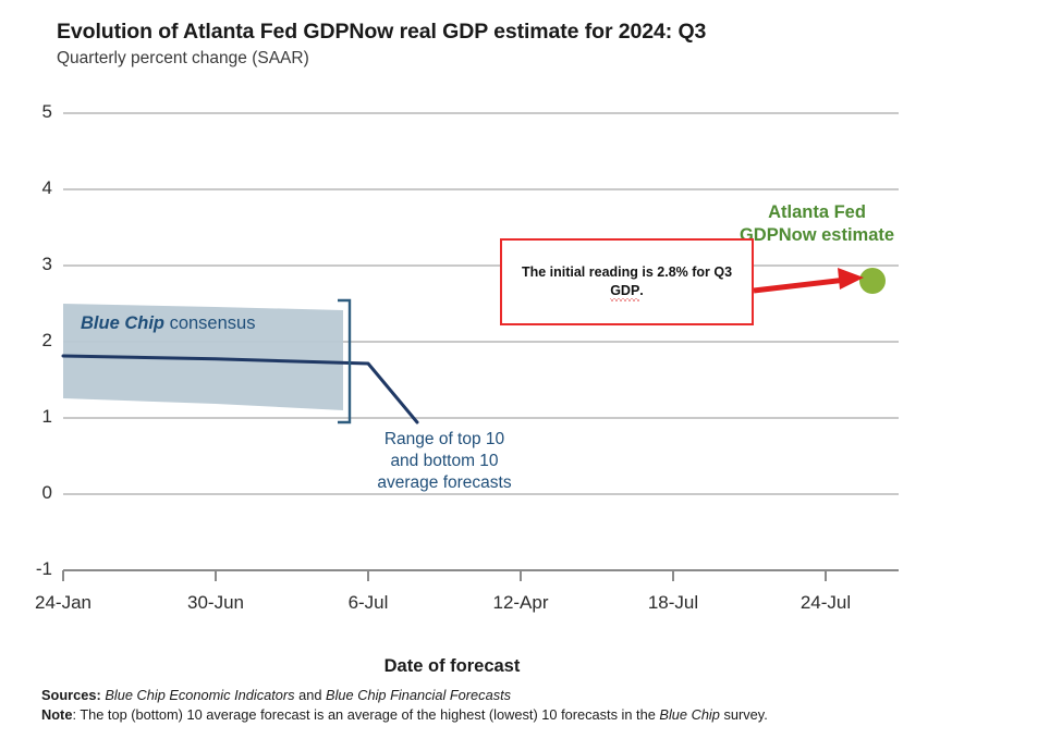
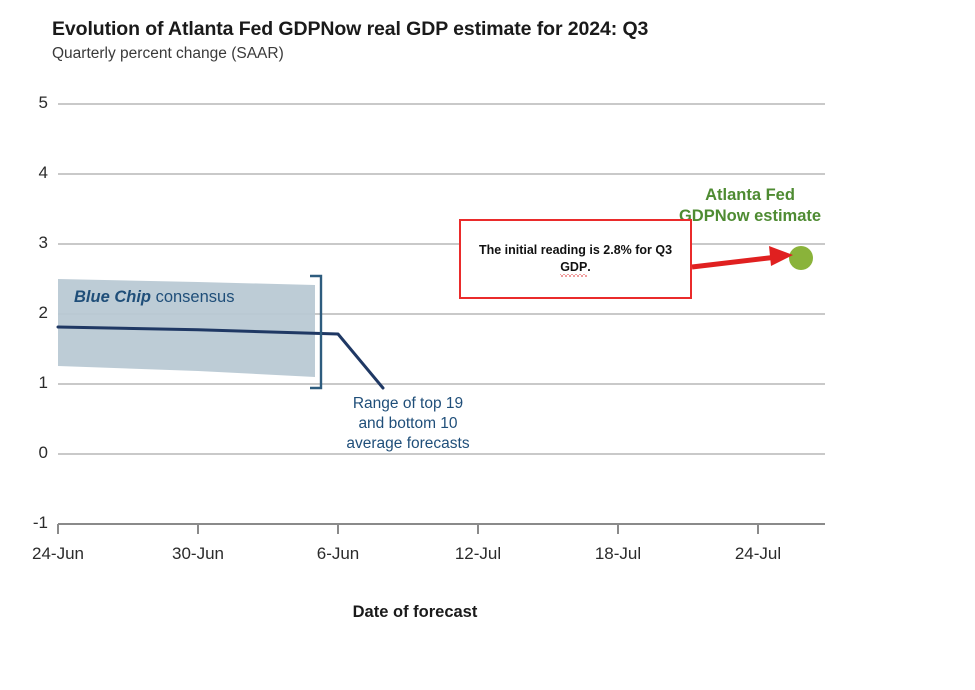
  Evolution of Atlanta Fed GDPNow real GDP estimate for 2024: Q3
  Quarterly percent change (SAAR)
  5
  4
  3
  2
  1
  0
  -1
- 24-Jan
+ 24-Jun
  30-Jun
- 6-Jul
+ 6-Jun
- 12-Apr
+ 12-Jul
  18-Jul
  24-Jul
  Blue Chip consensus
- Range of top 10
+ Range of top 19
  and bottom 10
  average forecasts
  Atlanta Fed
  GDPNow estimate
  The initial reading is 2.8% for Q3 GDP.
  Date of forecast
- Sources: Blue Chip Economic Indicators and Blue Chip Financial Forecasts
- Note: The top (bottom) 10 average forecast is an average of the highest (lowest) 10 forecasts in the Blue Chip survey.
